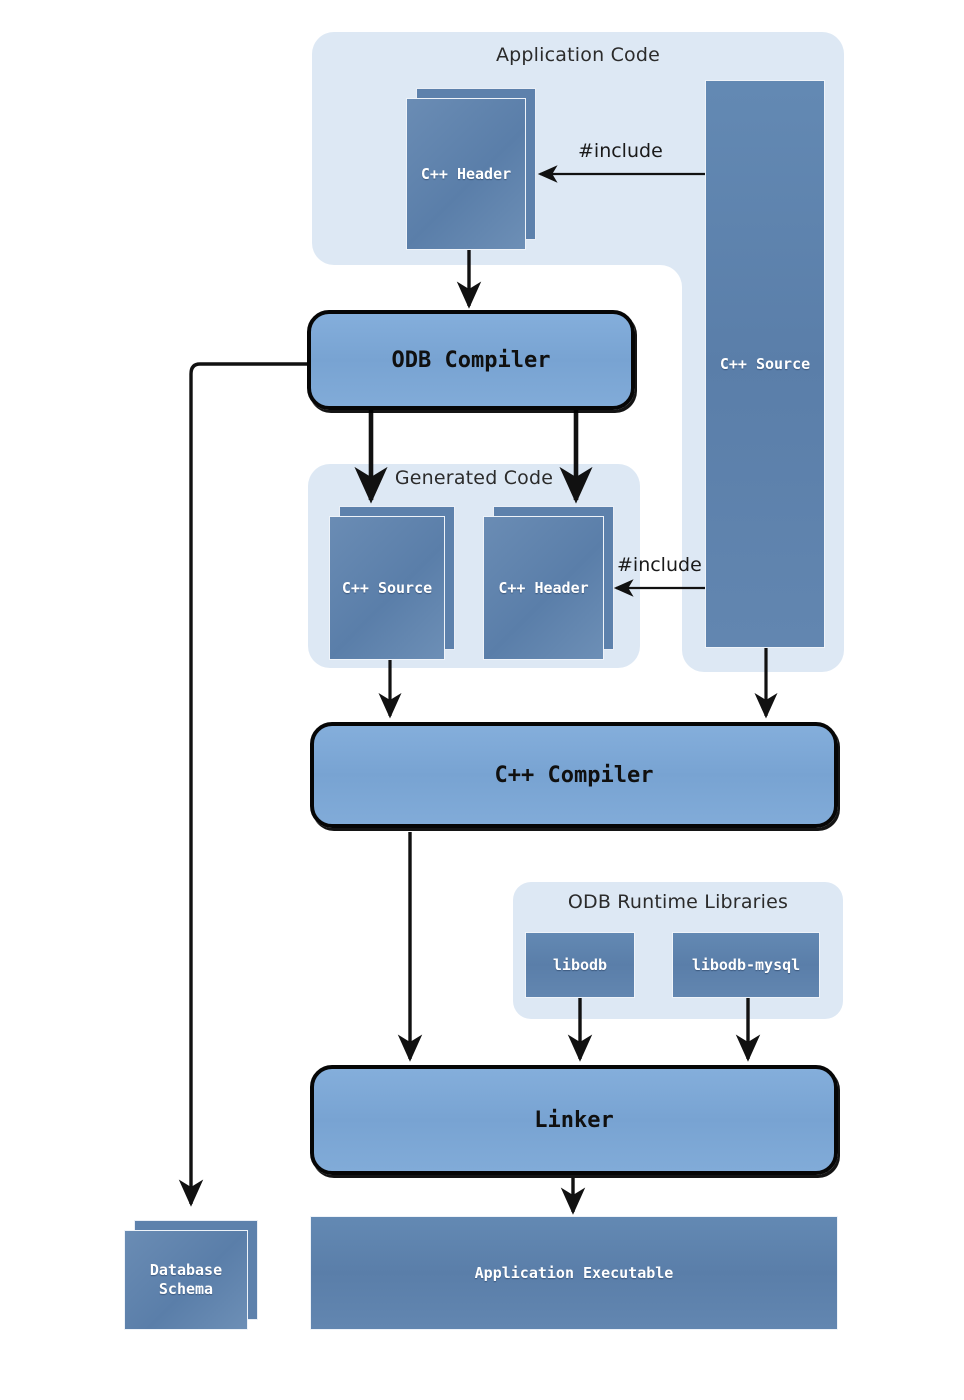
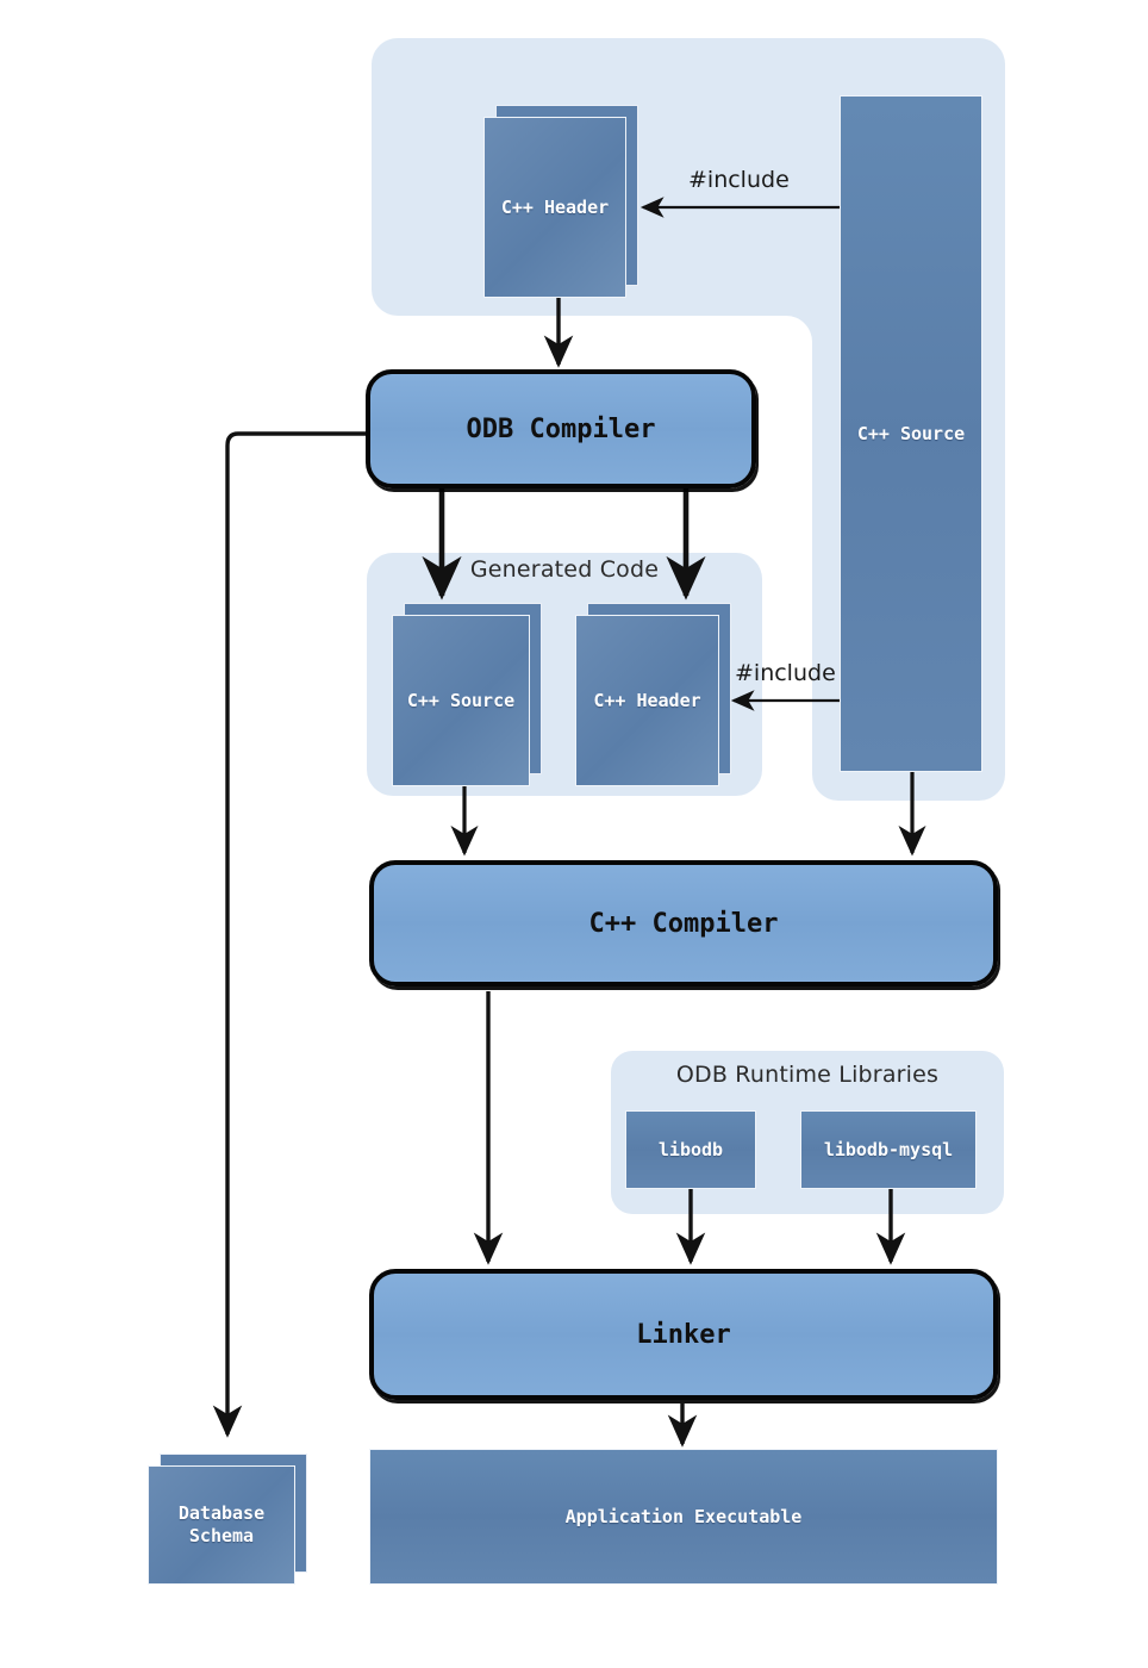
- Application Code
  Generated Code
  ODB Runtime Libraries
  C++ Header
  C++ Source
  ODB Compiler
  C++ Source
  C++ Header
  C++ Compiler
  libodb
  libodb-mysql
  Linker
  Database
  Schema
  Application Executable
  #include
  #include
